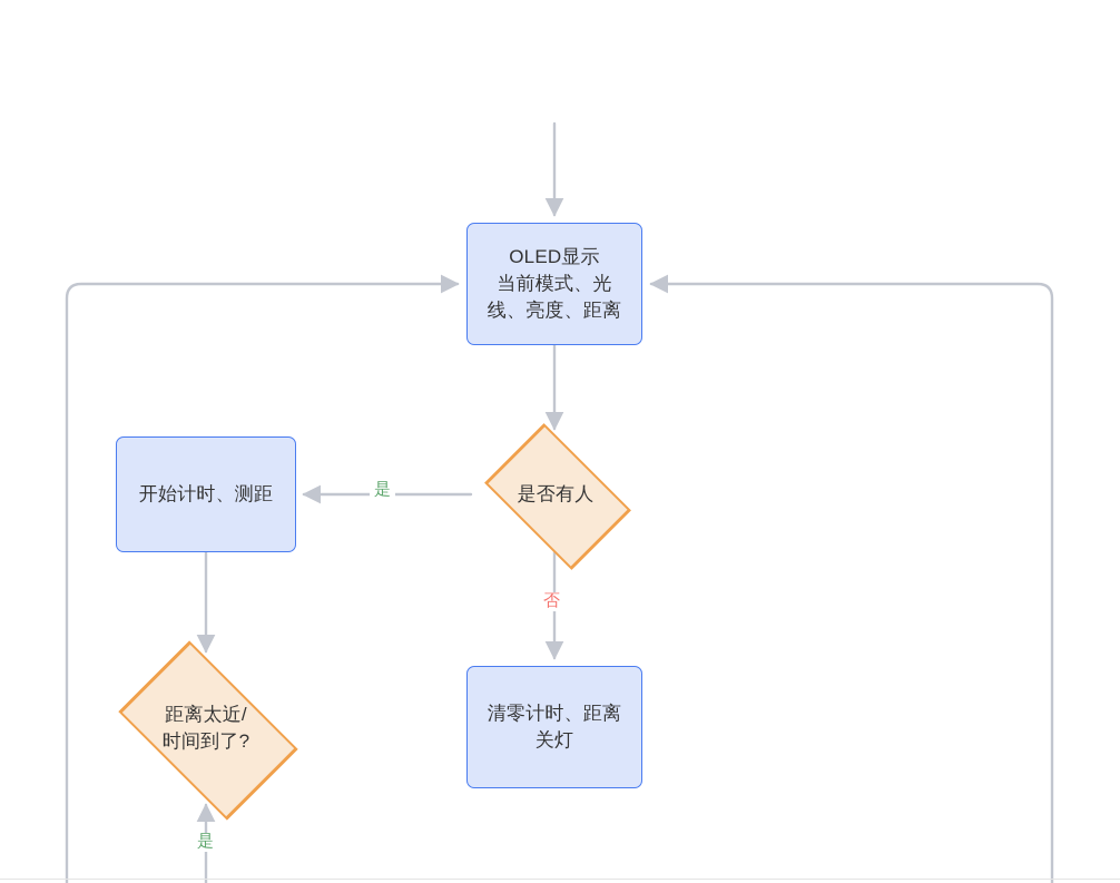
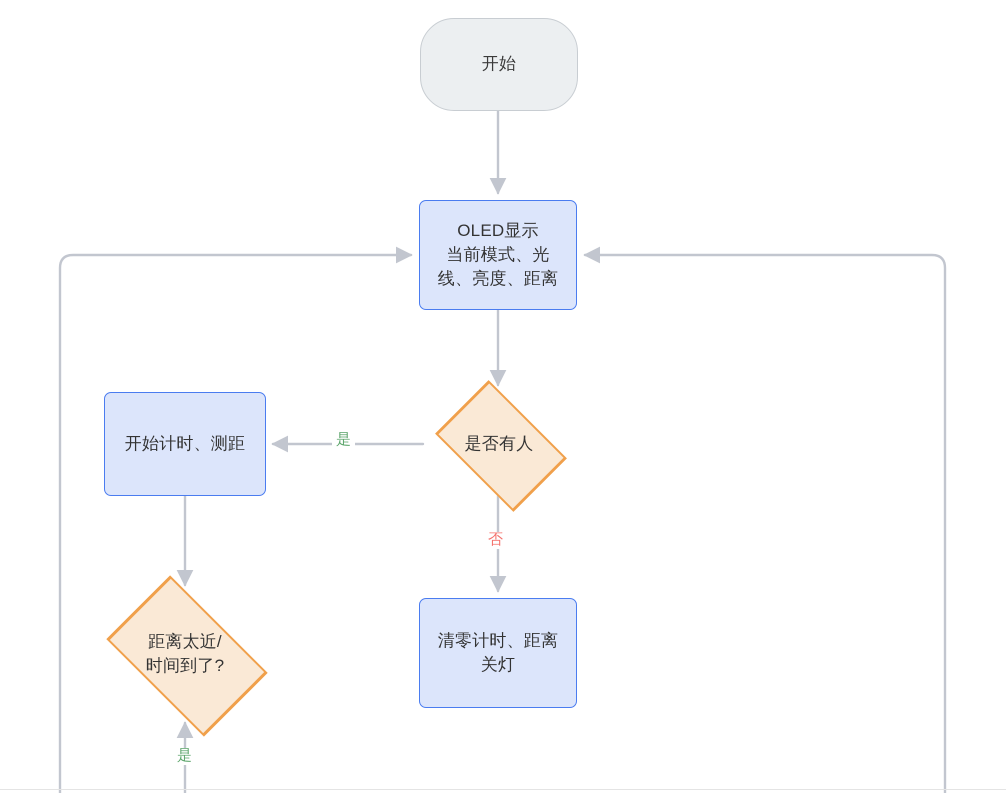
+ 开始
  OLED显示
  当前模式、光
  线、亮度、距离
  是否有人
  开始计时、测距
  距离太近/
  时间到了?
  清零计时、距离
  关灯
  是
  否
  是
